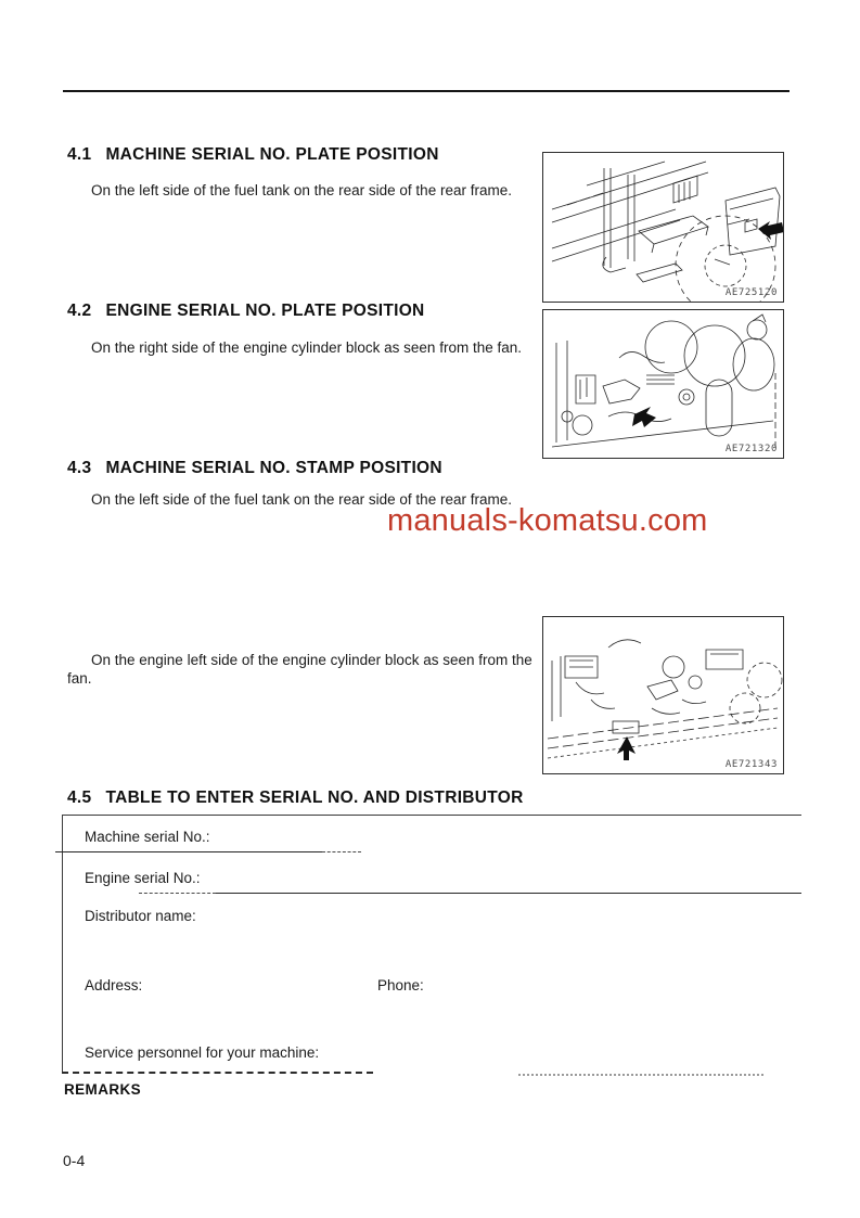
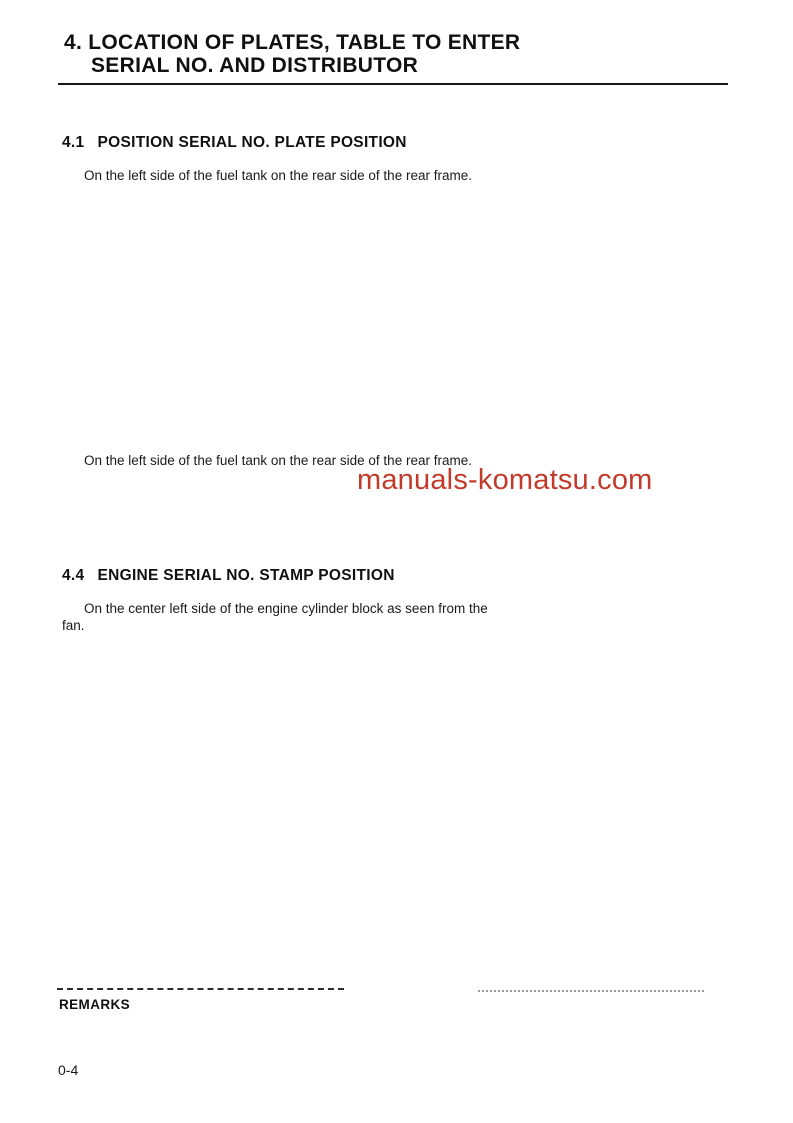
+ 4. LOCATION OF PLATES, TABLE TO ENTER
+ SERIAL NO. AND DISTRIBUTOR
- 4.1 MACHINE SERIAL NO. PLATE POSITION
+ 4.1 POSITION SERIAL NO. PLATE POSITION
  On the left side of the fuel tank on the rear side of the rear frame.
- AE725120
- 4.2 ENGINE SERIAL NO. PLATE POSITION
- On the right side of the engine cylinder block as seen from the fan.
- AE721320
- 4.3 MACHINE SERIAL NO. STAMP POSITION
  On the left side of the fuel tank on the rear side of the rear frame.
  manuals-komatsu.com
+ 4.4 ENGINE SERIAL NO. STAMP POSITION
- On the engine left side of the engine cylinder block as seen from the fan.
+ On the center left side of the engine cylinder block as seen from the fan.
- AE721343
- 4.5 TABLE TO ENTER SERIAL NO. AND DISTRIBUTOR
- Machine serial No.:
- Engine serial No.:
- Distributor name:
- Address:
- Phone:
- Service personnel for your machine:
  REMARKS
  0-4
